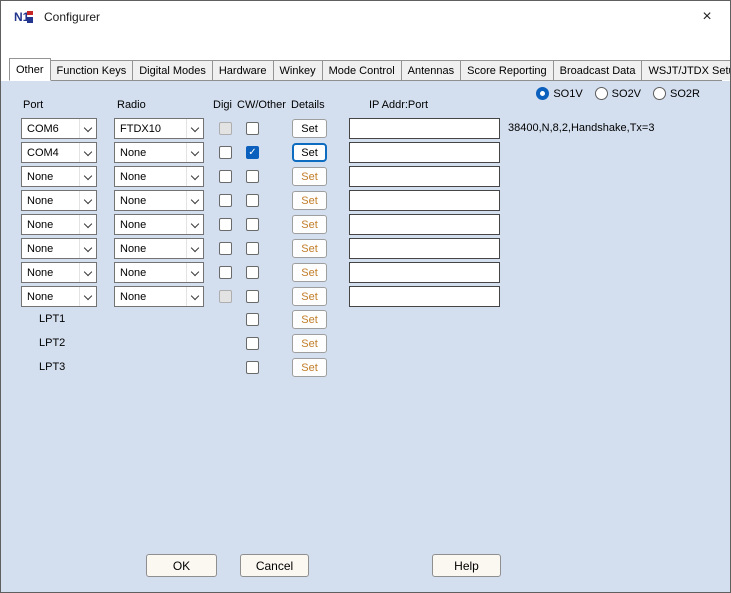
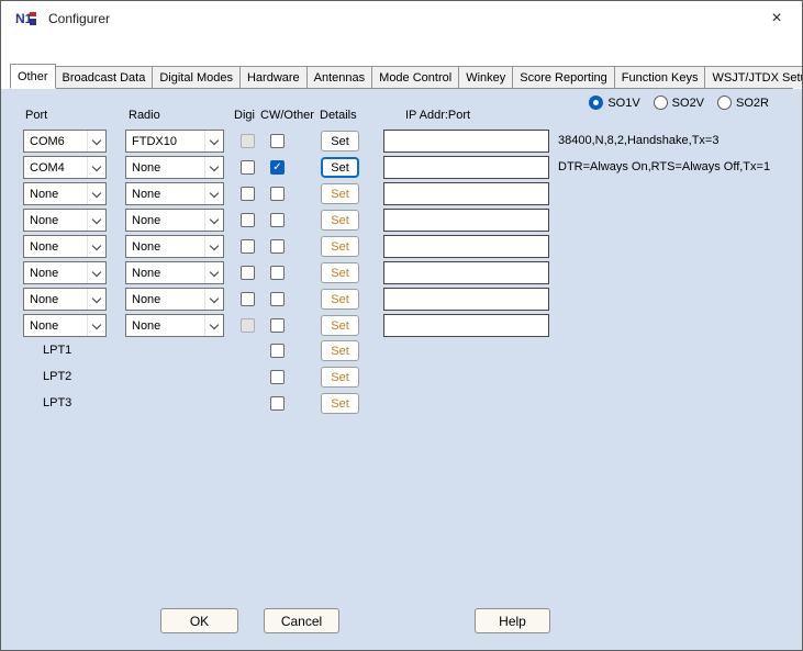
  N1
  Configurer
  ×
  Other
- Function Keys
+ Broadcast Data
  Digital Modes
  Hardware
- Winkey
+ Antennas
  Mode Control
- Antennas
+ Winkey
  Score Reporting
- Broadcast Data
+ Function Keys
  WSJT/JTDX Set
  SO1V
  SO2V
  SO2R
  Port
  Radio
  Digi
  CW/Other
  Details
  IP Addr:Port
  COM6
  FTDX10
  Set
  38400,N,8,2,Handshake,Tx=3
  COM4
  None
  Set
+ DTR=Always On,RTS=Always Off,Tx=1
  None
  None
  Set
  None
  None
  Set
  None
  None
  Set
  None
  None
  Set
  None
  None
  Set
  None
  None
  Set
  LPT1
  Set
  LPT2
  Set
  LPT3
  Set
  OK
  Cancel
  Help
